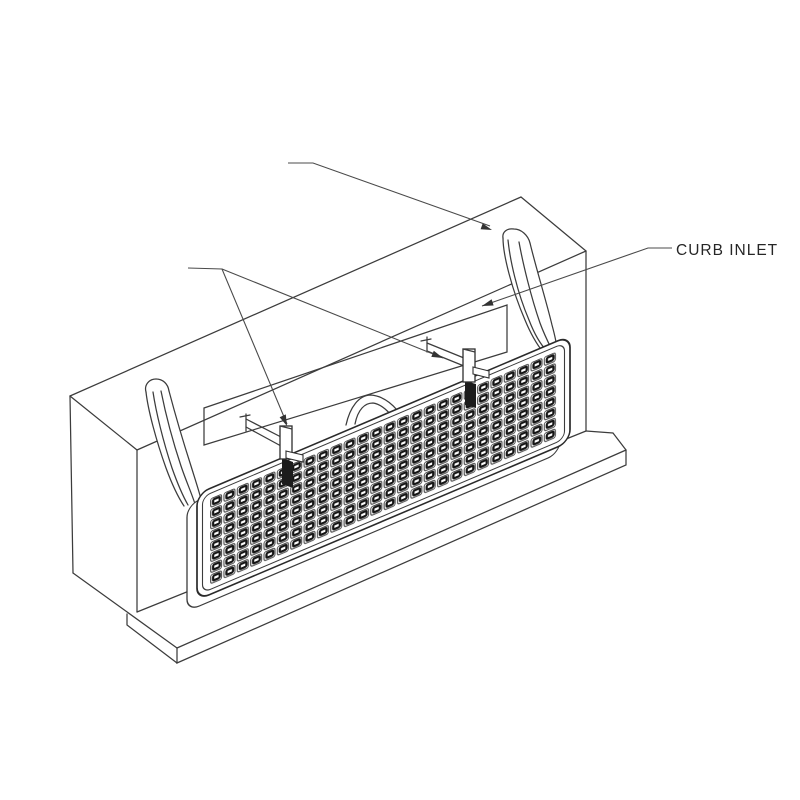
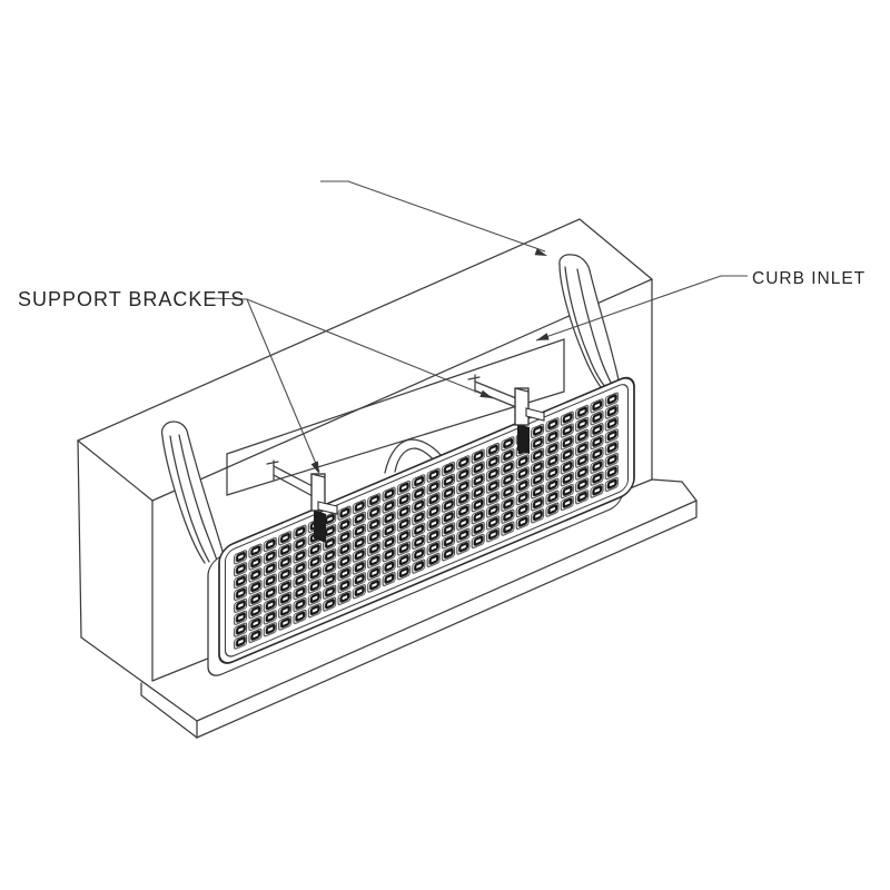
+ SUPPORT BRACKETS
  CURB INLET
